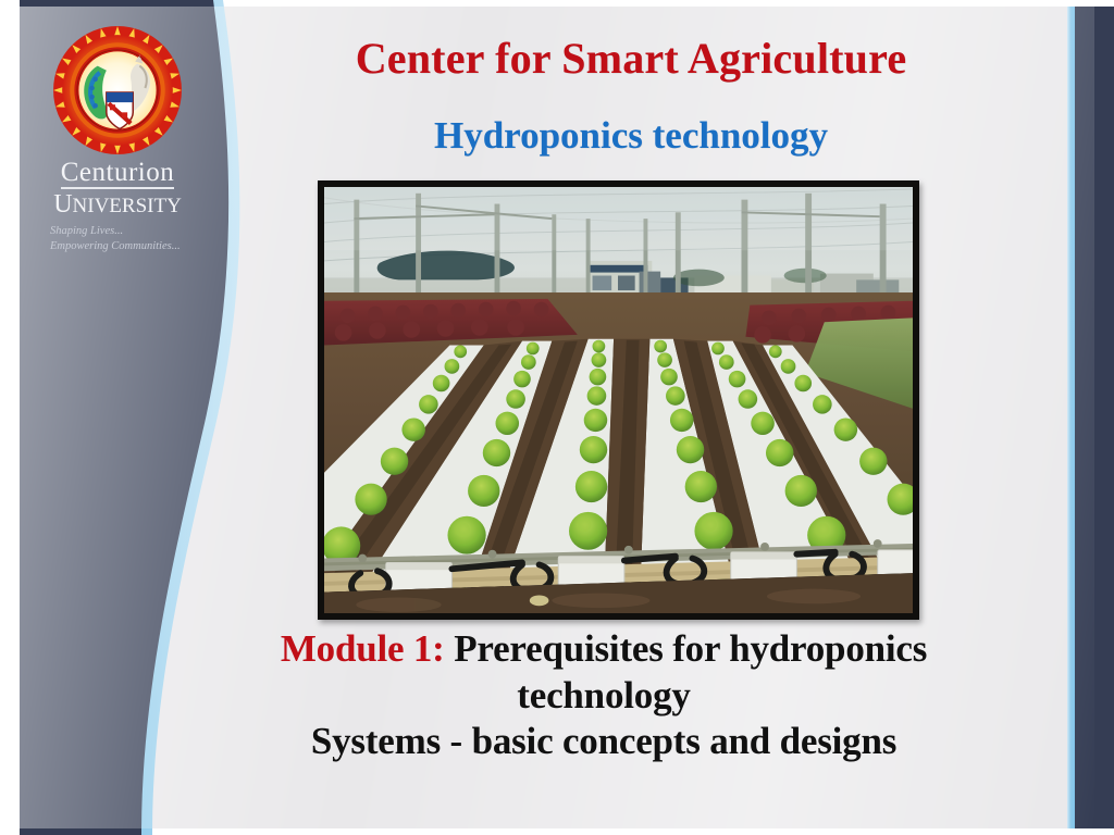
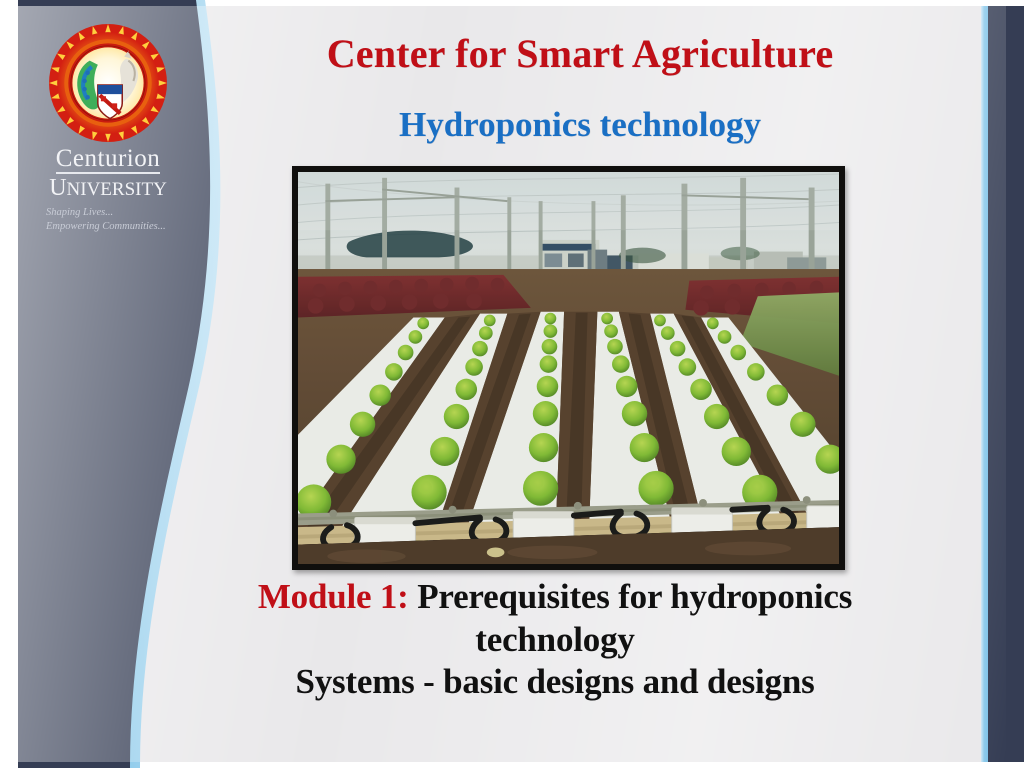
  Centurion
  UNIVERSITY
  Shaping Lives...
  Empowering Communities...
  Center for Smart Agriculture
  Hydroponics technology
  Module 1: Prerequisites for hydroponics
  technology
- Systems - basic concepts and designs
+ Systems - basic designs and designs
